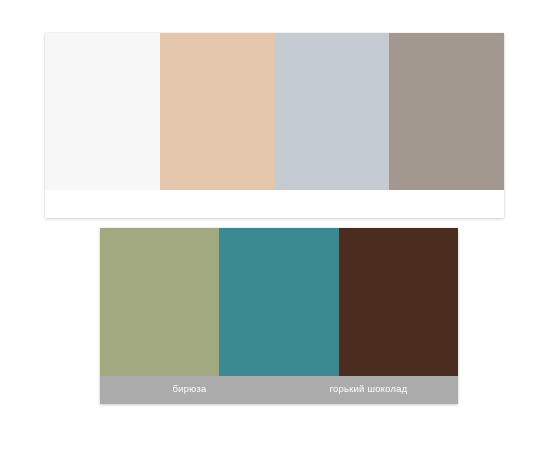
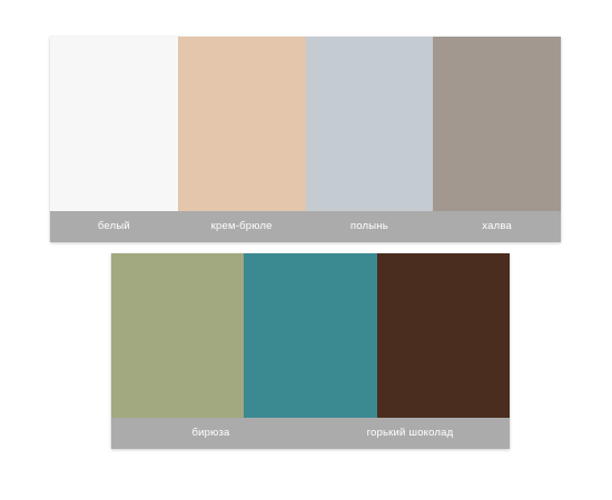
+ белый
+ крем-брюле
+ полынь
+ халва
  бирюза
  горький шоколад
